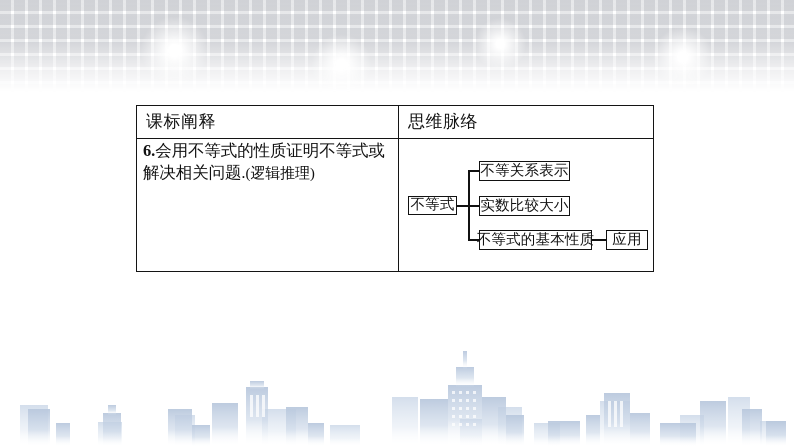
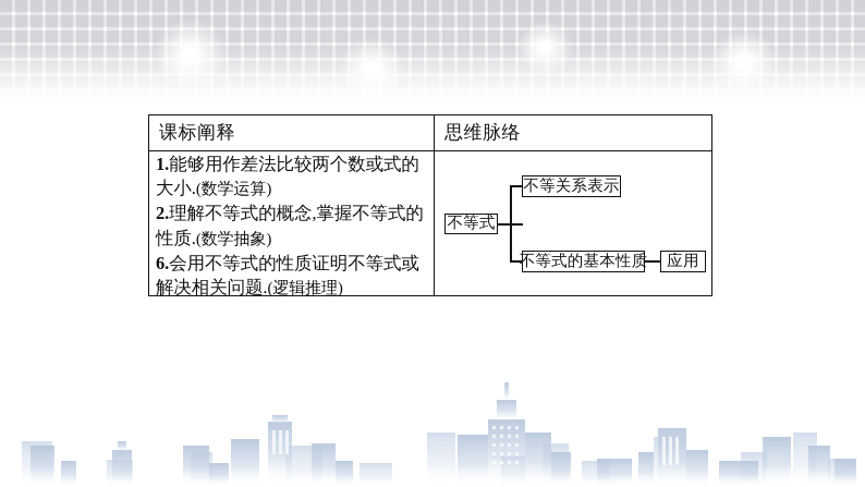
  课标阐释
  思维脉络
+ 1.能够用作差法比较两个数或式的大小.(数学运算)
+ 2.理解不等式的概念,掌握不等式的性质.(数学抽象)
  6.会用不等式的性质证明不等式或解决相关问题.(逻辑推理)
  不等式
  不等关系表示
- 实数比较大小
  不等式的基本性质
  应用
